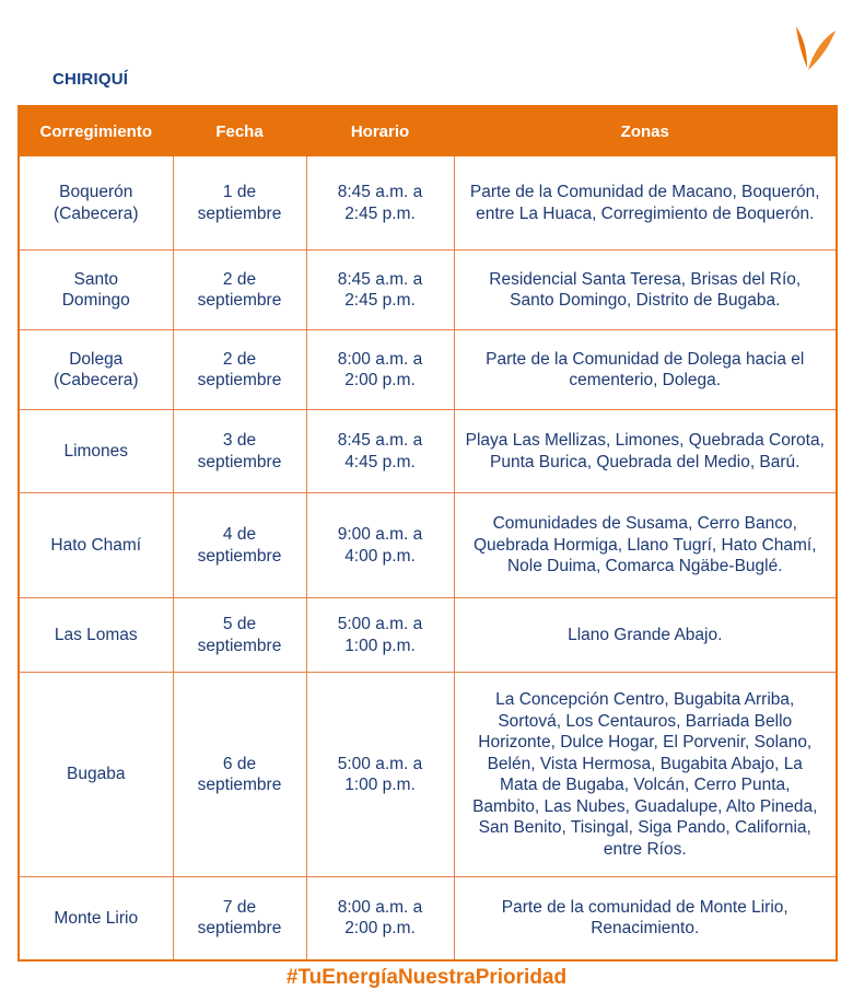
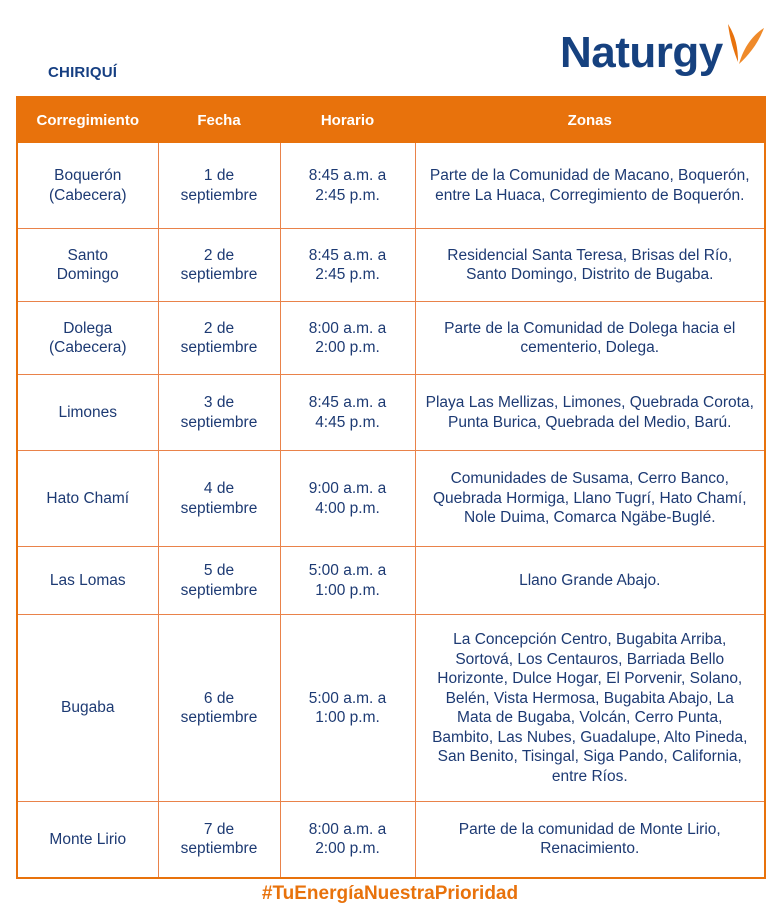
  CHIRIQUÍ
+ Naturgy
  Corregimiento	Fecha	Horario	Zonas
  Boquerón (Cabecera)	1 de septiembre	8:45 a.m. a 2:45 p.m.	Parte de la Comunidad de Macano, Boquerón, entre La Huaca, Corregimiento de Boquerón.
  Santo Domingo	2 de septiembre	8:45 a.m. a 2:45 p.m.	Residencial Santa Teresa, Brisas del Río, Santo Domingo, Distrito de Bugaba.
  Dolega (Cabecera)	2 de septiembre	8:00 a.m. a 2:00 p.m.	Parte de la Comunidad de Dolega hacia el cementerio, Dolega.
  Limones	3 de septiembre	8:45 a.m. a 4:45 p.m.	Playa Las Mellizas, Limones, Quebrada Corota, Punta Burica, Quebrada del Medio, Barú.
  Hato Chamí	4 de septiembre	9:00 a.m. a 4:00 p.m.	Comunidades de Susama, Cerro Banco, Quebrada Hormiga, Llano Tugrí, Hato Chamí, Nole Duima, Comarca Ngäbe-Buglé.
  Las Lomas	5 de septiembre	5:00 a.m. a 1:00 p.m.	Llano Grande Abajo.
  Bugaba	6 de septiembre	5:00 a.m. a 1:00 p.m.	La Concepción Centro, Bugabita Arriba, Sortová, Los Centauros, Barriada Bello Horizonte, Dulce Hogar, El Porvenir, Solano, Belén, Vista Hermosa, Bugabita Abajo, La Mata de Bugaba, Volcán, Cerro Punta, Bambito, Las Nubes, Guadalupe, Alto Pineda, San Benito, Tisingal, Siga Pando, California, entre Ríos.
  Monte Lirio	7 de septiembre	8:00 a.m. a 2:00 p.m.	Parte de la comunidad de Monte Lirio, Renacimiento.
  #TuEnergíaNuestraPrioridad
